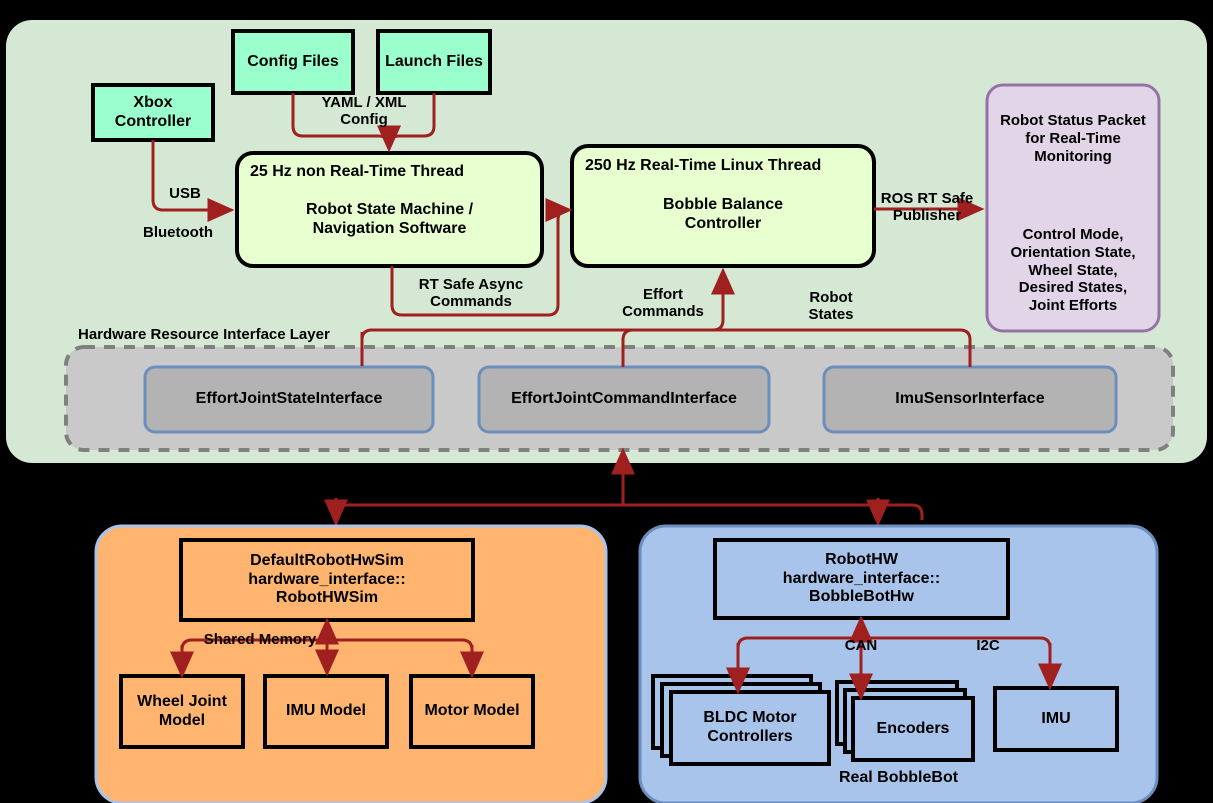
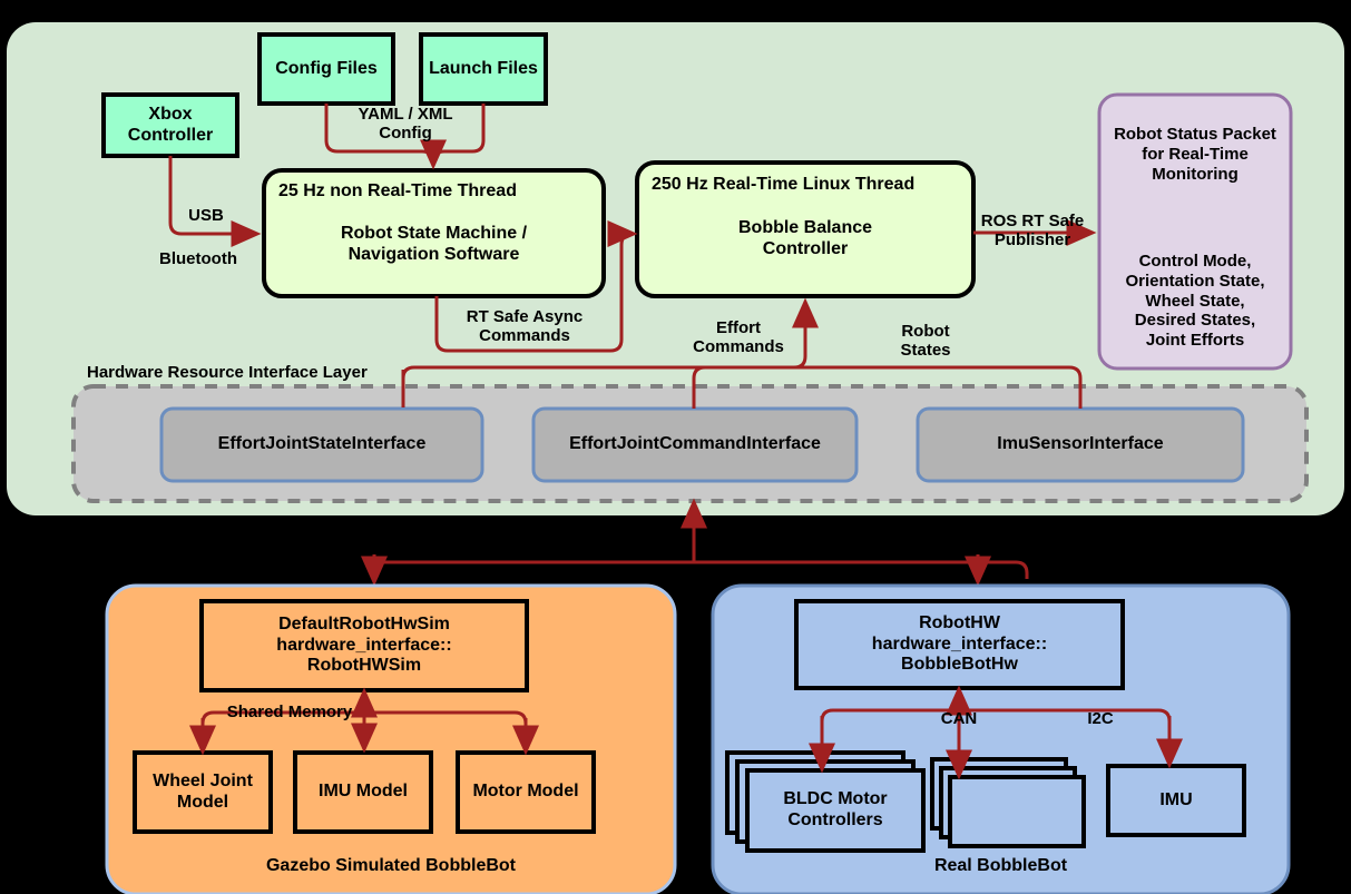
  Xbox
  Controller
  Config Files
  Launch Files
  25 Hz non Real-Time Thread
  Robot State Machine /
  Navigation Software
  250 Hz Real-Time Linux Thread
  Bobble Balance
  Controller
  Robot Status Packet
  for Real-Time
  Monitoring
  Control Mode,
  Orientation State,
  Wheel State,
  Desired States,
  Joint Efforts
  Hardware Resource Interface Layer
  EffortJointStateInterface
  EffortJointCommandInterface
  ImuSensorInterface
  USB
  Bluetooth
  YAML / XML
  Config
  RT Safe Async
  Commands
  Effort
  Commands
  Robot
  States
  ROS RT Safe
  Publisher
  DefaultRobotHwSim
  hardware_interface::
  RobotHWSim
  Shared Memory
  Wheel Joint
  Model
  IMU Model
  Motor Model
+ Gazebo Simulated BobbleBot
  RobotHW
  hardware_interface::
  BobbleBotHw
  CAN
  I2C
  BLDC Motor
  Controllers
- Encoders
  IMU
  Real BobbleBot
